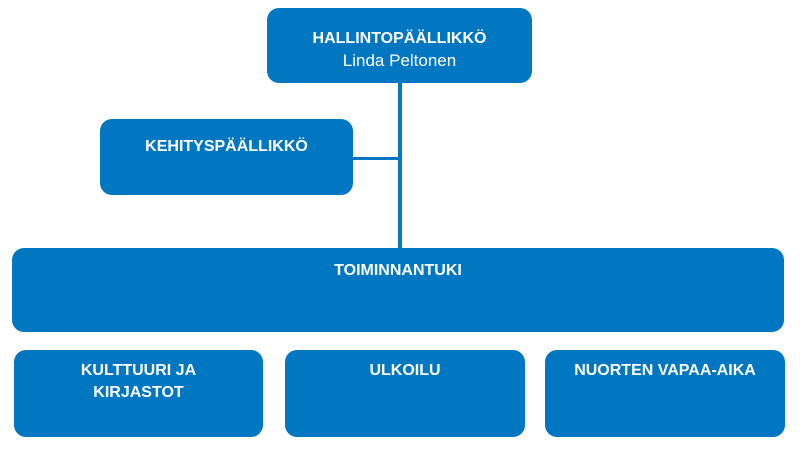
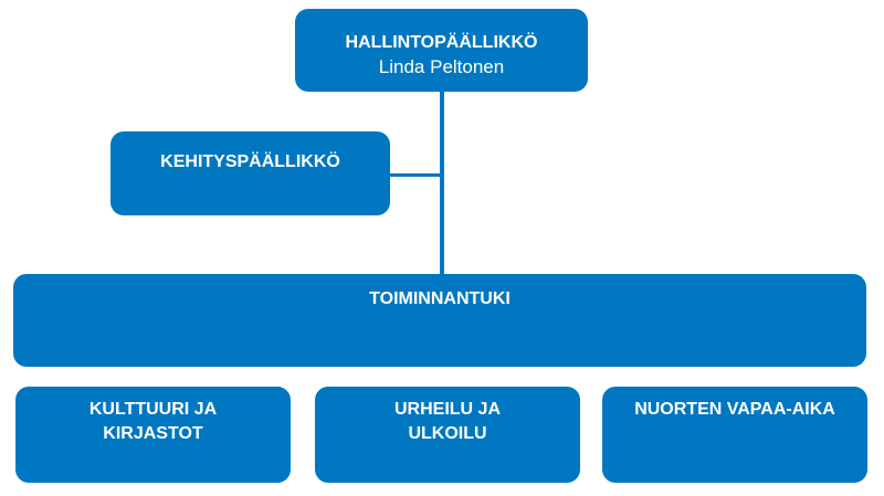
  HALLINTOPÄÄLLIKKÖ
  Linda Peltonen
  KEHITYSPÄÄLLIKKÖ
  TOIMINNANTUKI
  KULTTUURI JA
  KIRJASTOT
+ URHEILU JA
  ULKOILU
  NUORTEN VAPAA-AIKA
